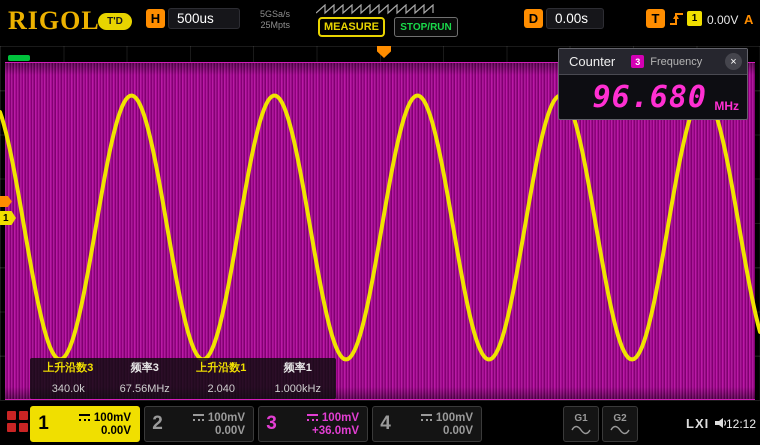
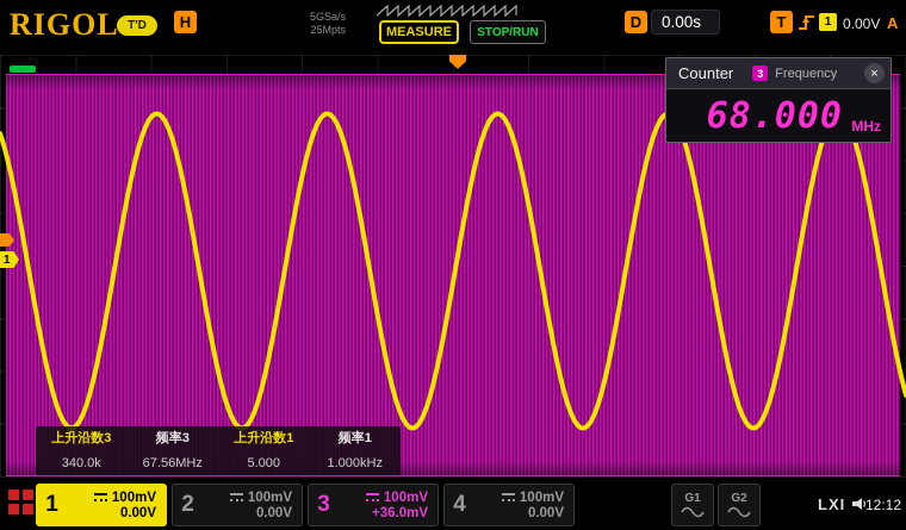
  RIGOL
  T'D
  H
- 500us
  5GSa/s
  25Mpts
  MEASURE
  STOP/RUN
  D
  0.00s
  T
  1
  0.00V
  A
  1
  Counter
  3
  Frequency
  ×
- 96.680
+ 68.000
  MHz
  上升沿数3
  频率3
  上升沿数1
  频率1
  340.0k
  67.56MHz
- 2.040
+ 5.000
  1.000kHz
  1
  100mV
  0.00V
  2
  100mV
  0.00V
  3
  100mV
  +36.0mV
  4
  100mV
  0.00V
  G1
  G2
  LXI
  12:12
